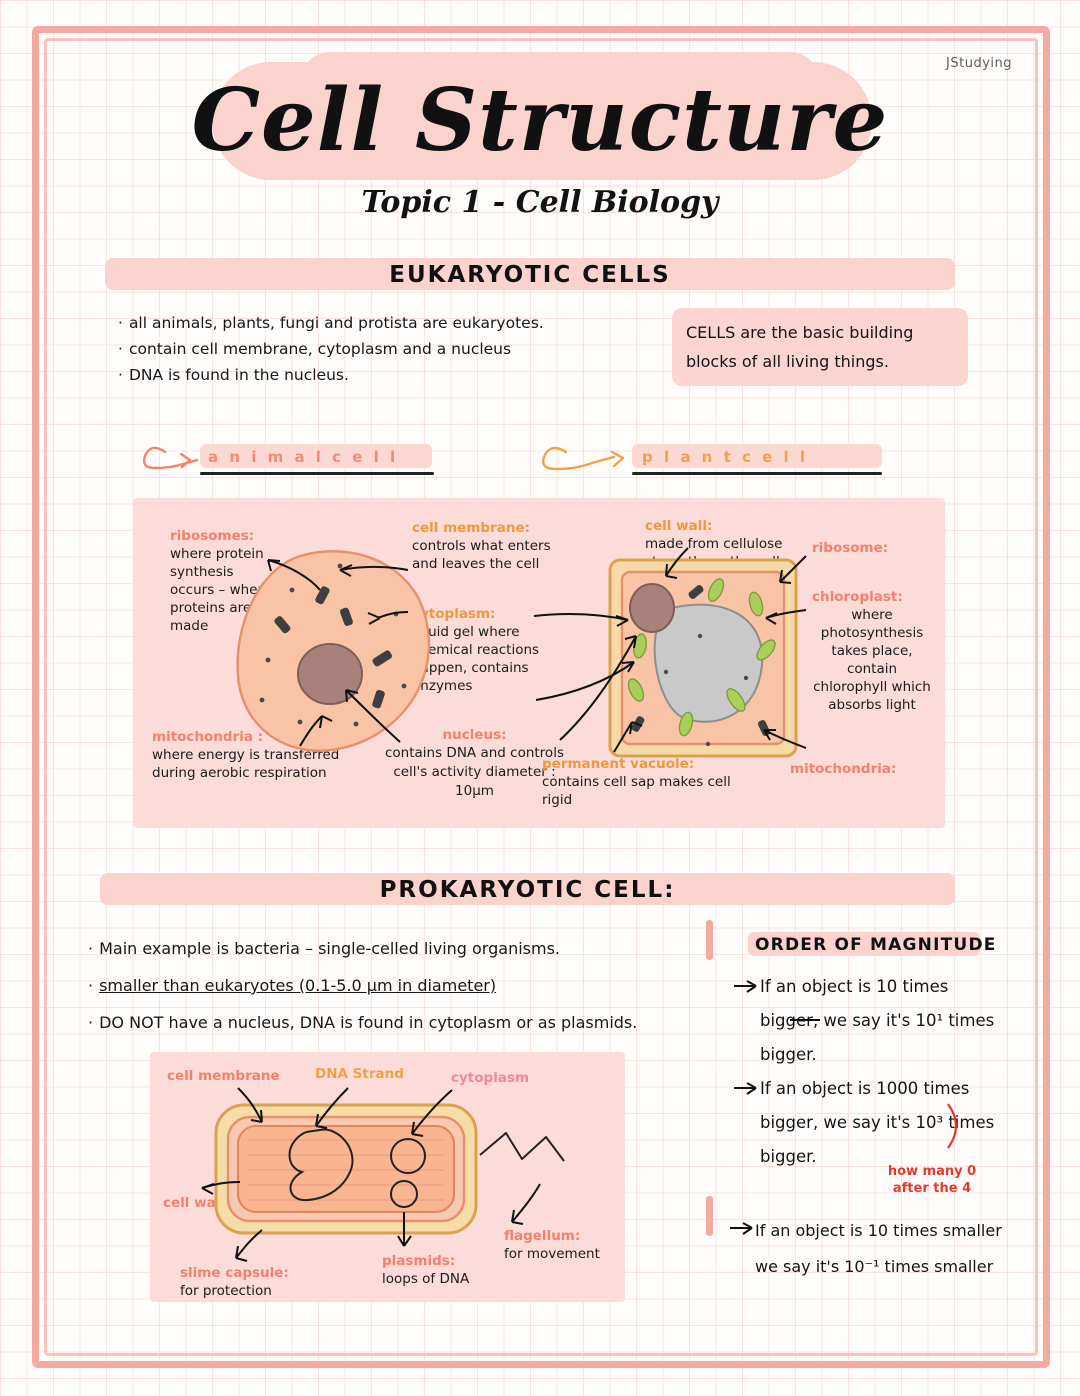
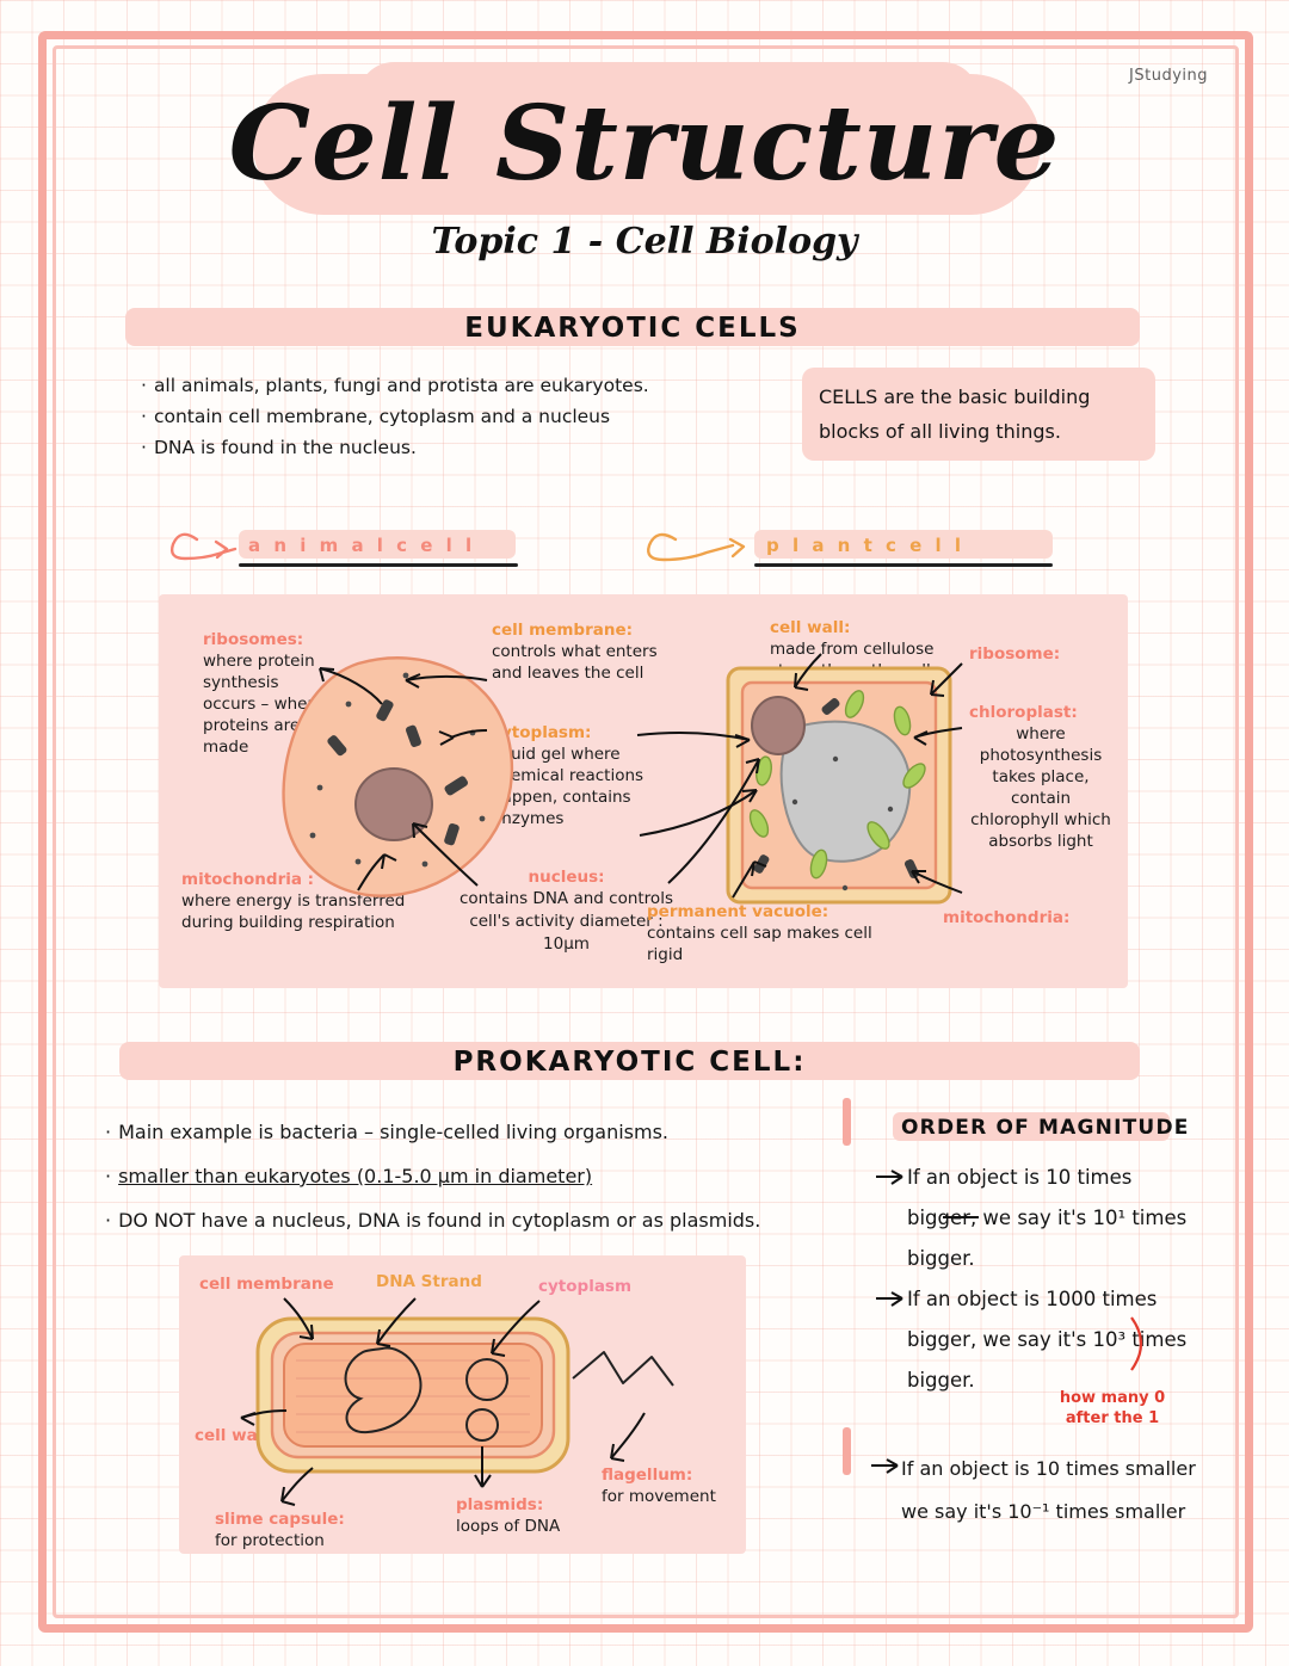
  JStudying
  Cell Structure
  Topic 1 - Cell Biology
  EUKARYOTIC CELLS
  · all animals, plants, fungi and protista are eukaryotes.
  · contain cell membrane, cytoplasm and a nucleus
  · DNA is found in the nucleus.
  CELLS are the basic building blocks of all living things.
  a n i m a l c e l l
  p l a n t c e l l
  ribosomes:
  where protein synthesis occurs – whe proteins are made
  cell membrane:
  controls what enters and leaves the cell
  toplasm:
  uid gel where emical reactions ppen, contains nzymes
  mitochondria :
- where energy is transferred during aerobic respiration
+ where energy is transferred during building respiration
  nucleus:
  contains DNA and controls cell's activity diameter : 10µm
  cell wall:
  ribosome:
  chloroplast:
  where photosynthesis takes place, contain chlorophyll which absorbs light
  permanent vacuole:
  contains cell sap makes cell rigid
  mitochondria:
  PROKARYOTIC CELL:
  · Main example is bacteria – single-celled living organisms.
  · smaller than eukaryotes (0.1-5.0 µm in diameter)
  · DO NOT have a nucleus, DNA is found in cytoplasm or as plasmids.
  cell membrane
  DNA Strand
  cytoplasm
  cell wa
  slime capsule:
  for protection
  plasmids:
  loops of DNA
  flagellum:
  for movement
  ORDER OF MAGNITUDE
  If an object is 10 times big we say it's 10¹ times bigger.
  If an object is 1000 times bigger, we say it's 10³ times bigger.
- how many 0 after the 4
+ how many 0 after the 1
  If an object is 10 times smaller we say it's 10⁻¹ times smaller
